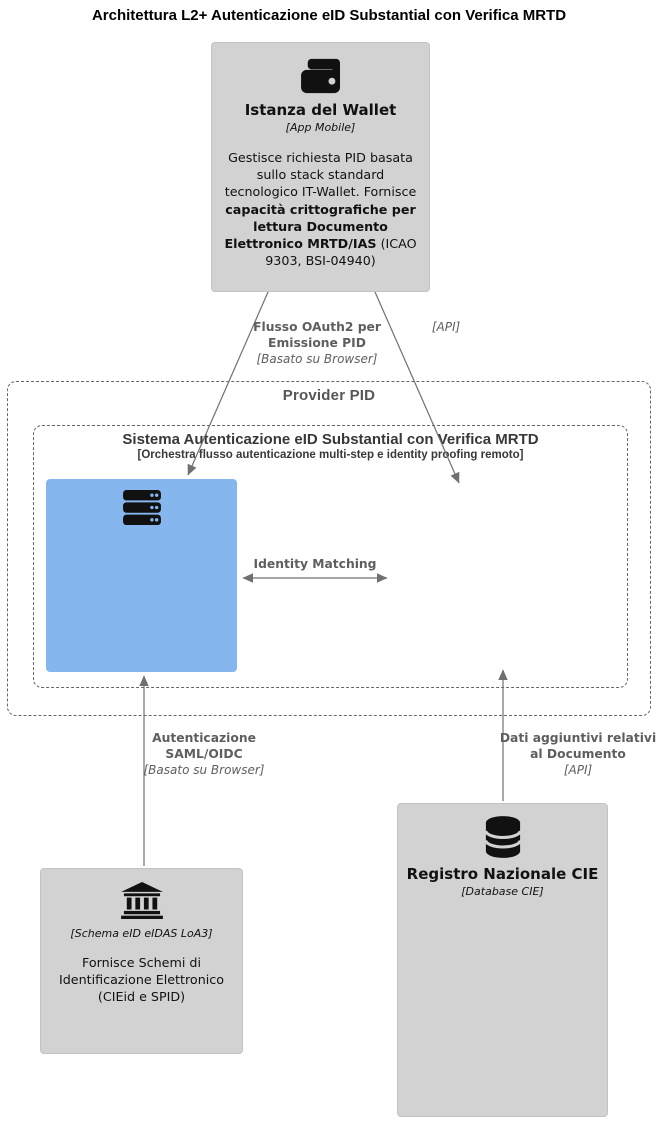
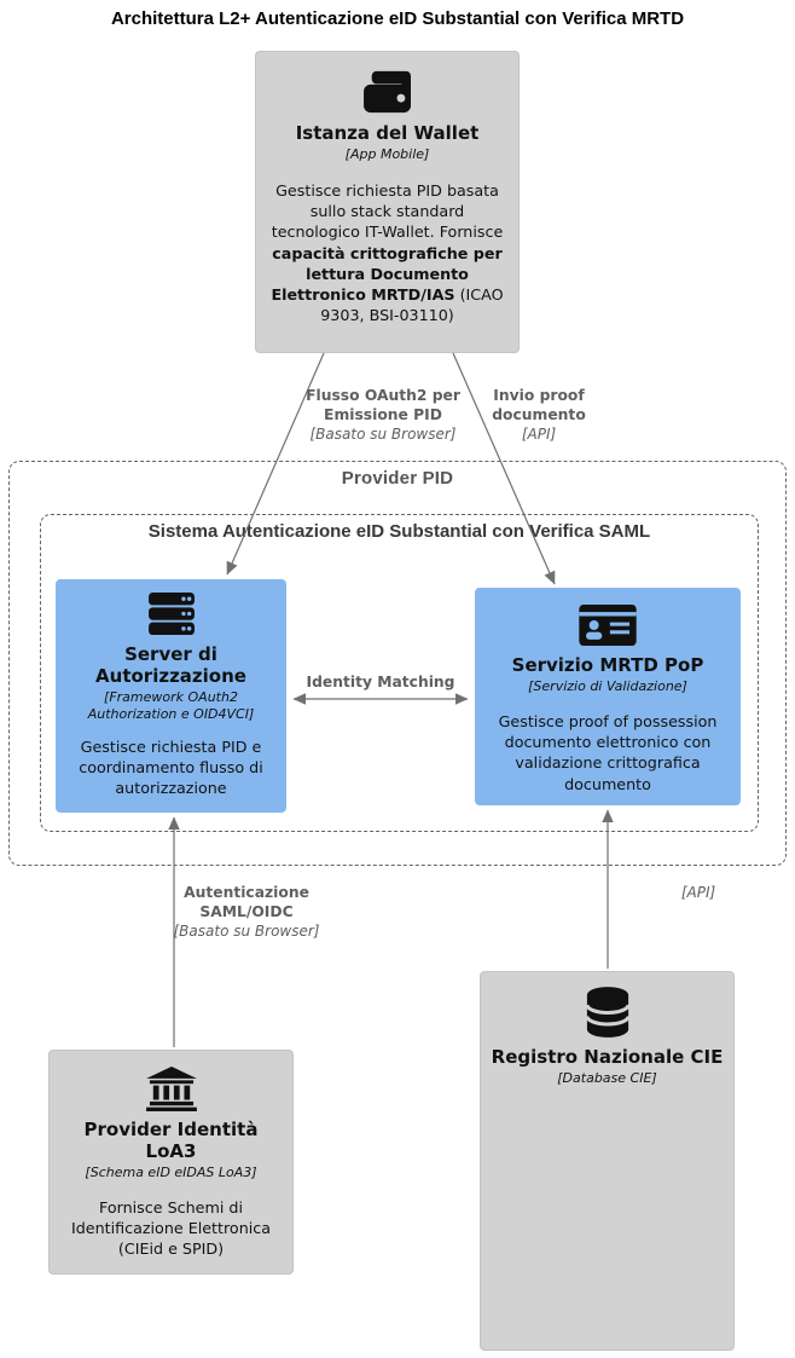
  Architettura L2+ Autenticazione eID Substantial con Verifica MRTD
  Provider PID
- Sistema Autenticazione eID Substantial con Verifica MRTD
+ Sistema Autenticazione eID Substantial con Verifica SAML
- [Orchestra flusso autenticazione multi-step e identity proofing remoto]
  Istanza del Wallet
  [App Mobile]
- Gestisce richiesta PID basata sullo stack standard tecnologico IT-Wallet. Fornisce capacità crittografiche per lettura Documento Elettronico MRTD/IAS (ICAO 9303, BSI-04940)
+ Gestisce richiesta PID basata sullo stack standard tecnologico IT-Wallet. Fornisce capacità crittografiche per lettura Documento Elettronico MRTD/IAS (ICAO 9303, BSI-03110)
+ Server di Autorizzazione
+ [Framework OAuth2 Authorization e OID4VCI]
+ Gestisce richiesta PID e coordinamento flusso di autorizzazione
+ Servizio MRTD PoP
+ [Servizio di Validazione]
+ Gestisce proof of possession documento elettronico con validazione crittografica documento
+ Provider Identità LoA3
  [Schema eID eIDAS LoA3]
- Fornisce Schemi di Identificazione Elettronico (CIEid e SPID)
+ Fornisce Schemi di Identificazione Elettronica (CIEid e SPID)
  Registro Nazionale CIE
  [Database CIE]
  Flusso OAuth2 per Emissione PID
  [Basato su Browser]
+ Invio proof documento
  [API]
  Identity Matching
  Autenticazione SAML/OIDC
  [Basato su Browser]
- Dati aggiuntivi relativi al Documento
  [API]
